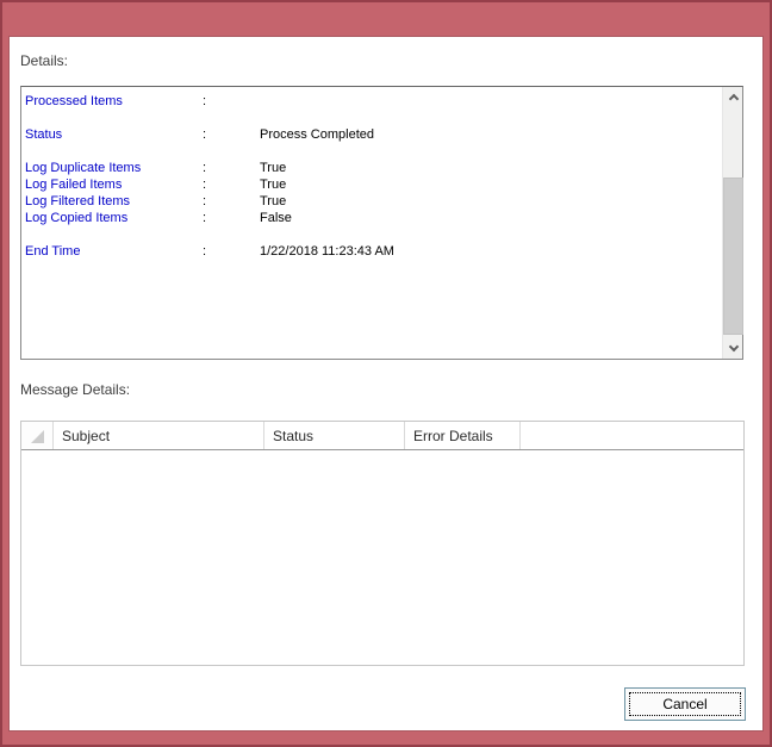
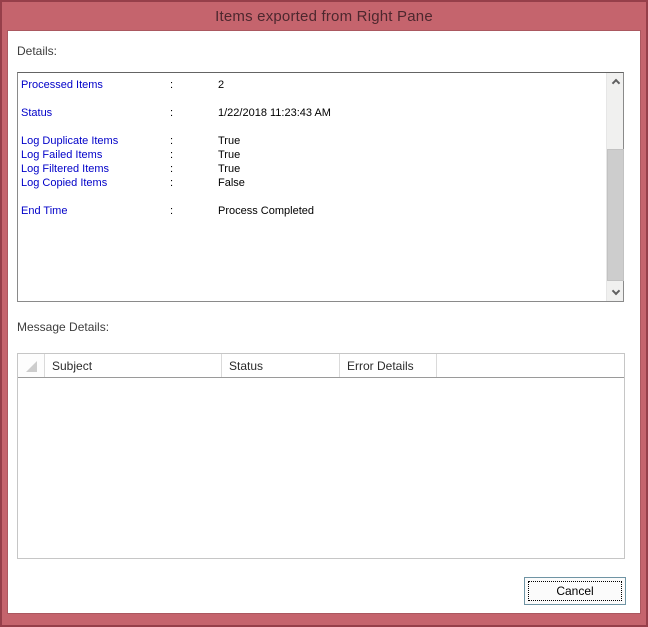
+ Items exported from Right Pane
  Details:
  Processed Items
  :
+ 2
  Status
  :
- Process Completed
+ 1/22/2018 11:23:43 AM
  Log Duplicate Items
  :
  True
  Log Failed Items
  :
  True
  Log Filtered Items
  :
  True
  Log Copied Items
  :
  False
  End Time
  :
- 1/22/2018 11:23:43 AM
+ Process Completed
  Message Details:
  Subject
  Status
  Error Details
  Cancel
